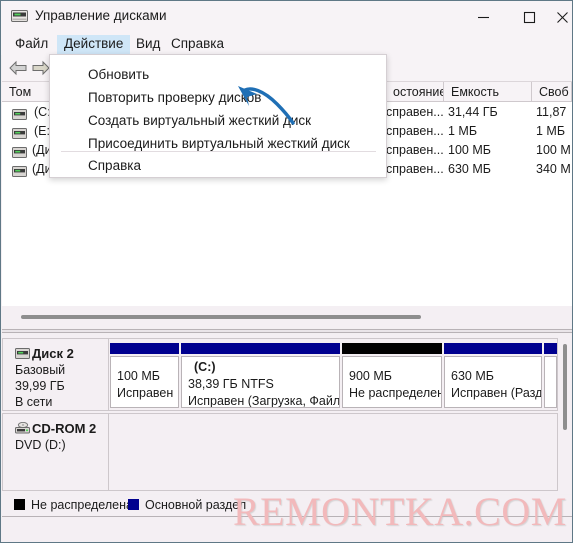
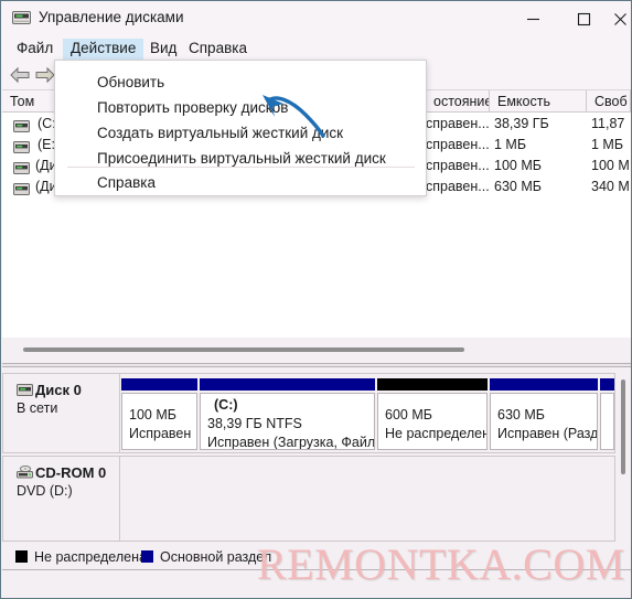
  Управление дисками
  Файл
  Действие
  Вид
  Справка
  Том
  остояние
  Емкость
  Своб
  справен...
- 31,44 ГБ
+ 38,39 ГБ
  11,87
  справен...
  1 МБ
  1 МБ
  справен...
  100 МБ
  100 М
  справен...
  630 МБ
  340 М
- Диск 2
+ Диск 0
- Базовый
- 39,99 ГБ
  В сети
  100 МБ
  Исправен
  (C:)
  38,39 ГБ NTFS
  Исправен (Загрузка, Файл
- 900 МБ
+ 600 МБ
  Не распределен
  630 МБ
  Исправен (Разд
- CD-ROM 2
+ CD-ROM 0
  DVD (D:)
  Не распределен
  Основной раздел
  REMONTKA.COM
  Обновить
  Повторить проверку дисков
  Создать виртуальный жесткий диск
  Присоединить виртуальный жесткий диск
  Справка
